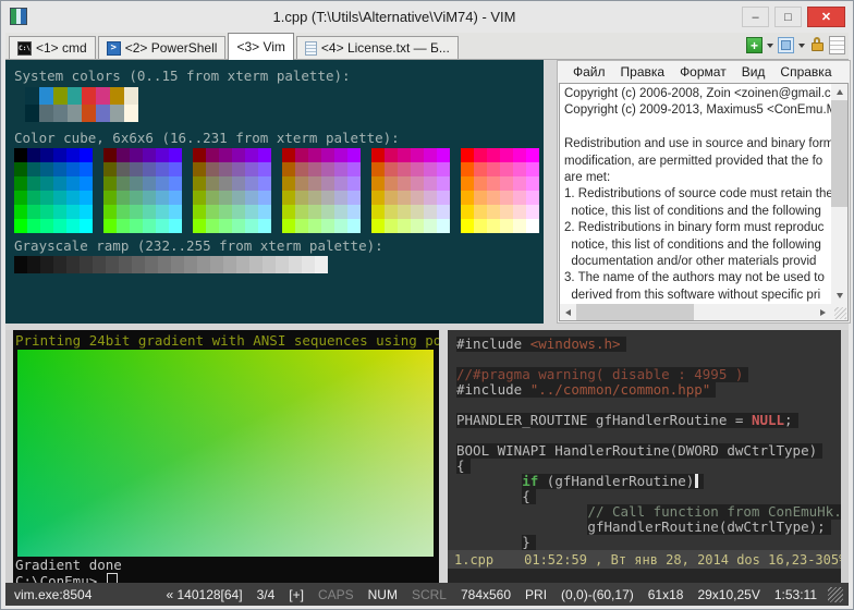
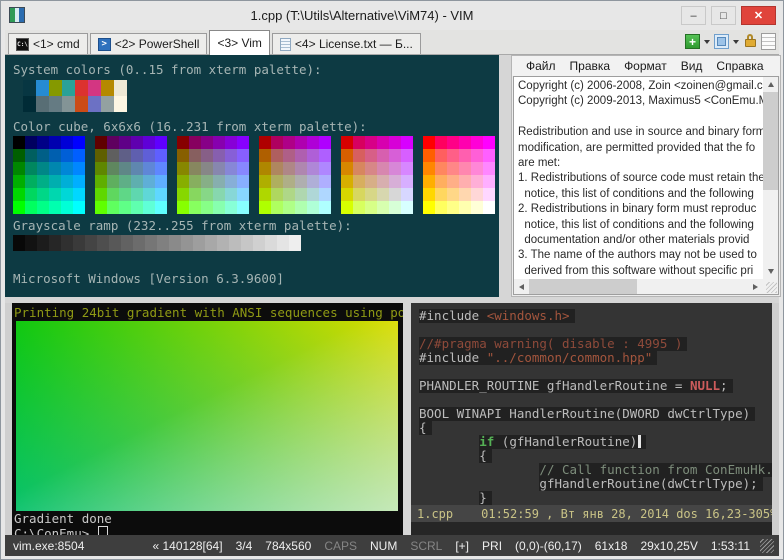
  1.cpp (T:\Utils\Alternative\ViM74) - VIM
  –
  □
  ✕
  <1> cmd
  >
  <2> PowerShell
  <3> Vim
  <4> License.txt — Б...
  +
  System colors (0..15 from xterm palette):
  Color cube, 6x6x6 (16..231 from xterm palette):
  Grayscale ramp (232..255 from xterm palette):
+ Microsoft Windows [Version 6.3.9600]
  Файл
  Правка
  Формат
  Вид
  Справка
  Copyright (c) 2006-2008, Zoin <zoinen@gmail.c
  Copyright (c) 2009-2013, Maximus5 <ConEmu.
  Redistribution and use in source and binary form
  modification, are permitted provided that the fo
  are met:
  1. Redistributions of source code must retain the
  notice, this list of conditions and the following
  2. Redistributions in binary form must reproduc
  notice, this list of conditions and the following
  documentation and/or other materials provid
  3. The name of the authors may not be used to
  derived from this software without specific pri
  Printing 24bit gradient with ANSI sequences using po
  Gradient done
  C:\ConEmu>
  #include <windows.h>
  //#pragma warning( disable : 4995 )
  #include "../common/common.hpp"
  PHANDLER_ROUTINE gfHandlerRoutine = NULL;
  BOOL WINAPI HandlerRoutine(DWORD dwCtrlType)
  {
  if (gfHandlerRoutine)
  {
  // Call function from ConEmuHk.
  gfHandlerRoutine(dwCtrlType);
  }
  1.cpp
  01:52:59 , Вт янв 28, 2014 dos 16,23-30
  vim.exe:8504
  « 140128[64]
  3/4
- [+]
+ 784x560
  CAPS
  NUM
  SCRL
- 784x560
+ [+]
  PRI
  (0,0)-(60,17)
  61x18
  29x10,25V
  1:53:11
